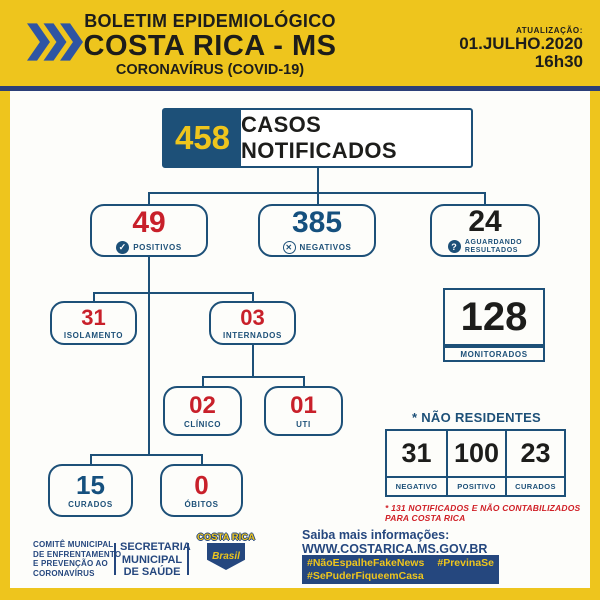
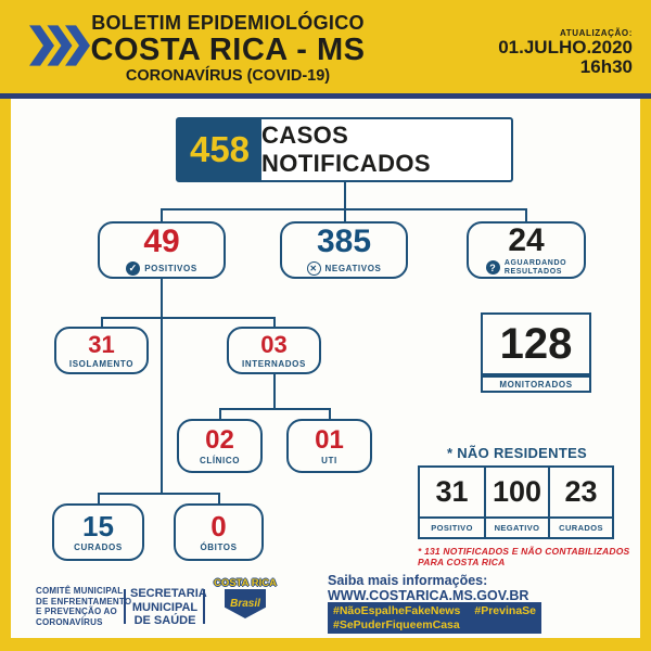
  BOLETIM EPIDEMIOLÓGICO
  COSTA RICA - MS
  CORONAVÍRUS (COVID-19)
  ATUALIZAÇÃO:
  01.JULHO.2020
  16h30
  458
  CASOS NOTIFICADOS
  49
  ✓
  POSITIVOS
  385
  ✕
  NEGATIVOS
  24
  ?
  31
  ISOLAMENTO
  03
  INTERNADOS
  128
  MONITORADOS
  02
  CLÍNICO
  01
  UTI
  15
  CURADOS
  0
  ÓBITOS
  * NÃO RESIDENTES
  31
- NEGATIVO
+ POSITIVO
  100
- POSITIVO
+ NEGATIVO
  23
  CURADOS
  * 131 NOTIFICADOS E NÃO CONTABILIZADOS
  PARA COSTA RICA
  COMITÊ MUNICIPAL
  DE ENFRENTAMENTO
  E PREVENÇÃO AO
  CORONAVÍRUS
  SECRETARI
  MUNICIPAL
  DE SAÚDE
  COSTA RICA
  Brasil
  Saiba mais informações:
  WWW.COSTARICA.MS.GOV.BR
  #NãoEspalheFakeNews
  #PrevinaSe
  #SePuderFiqueemCasa
